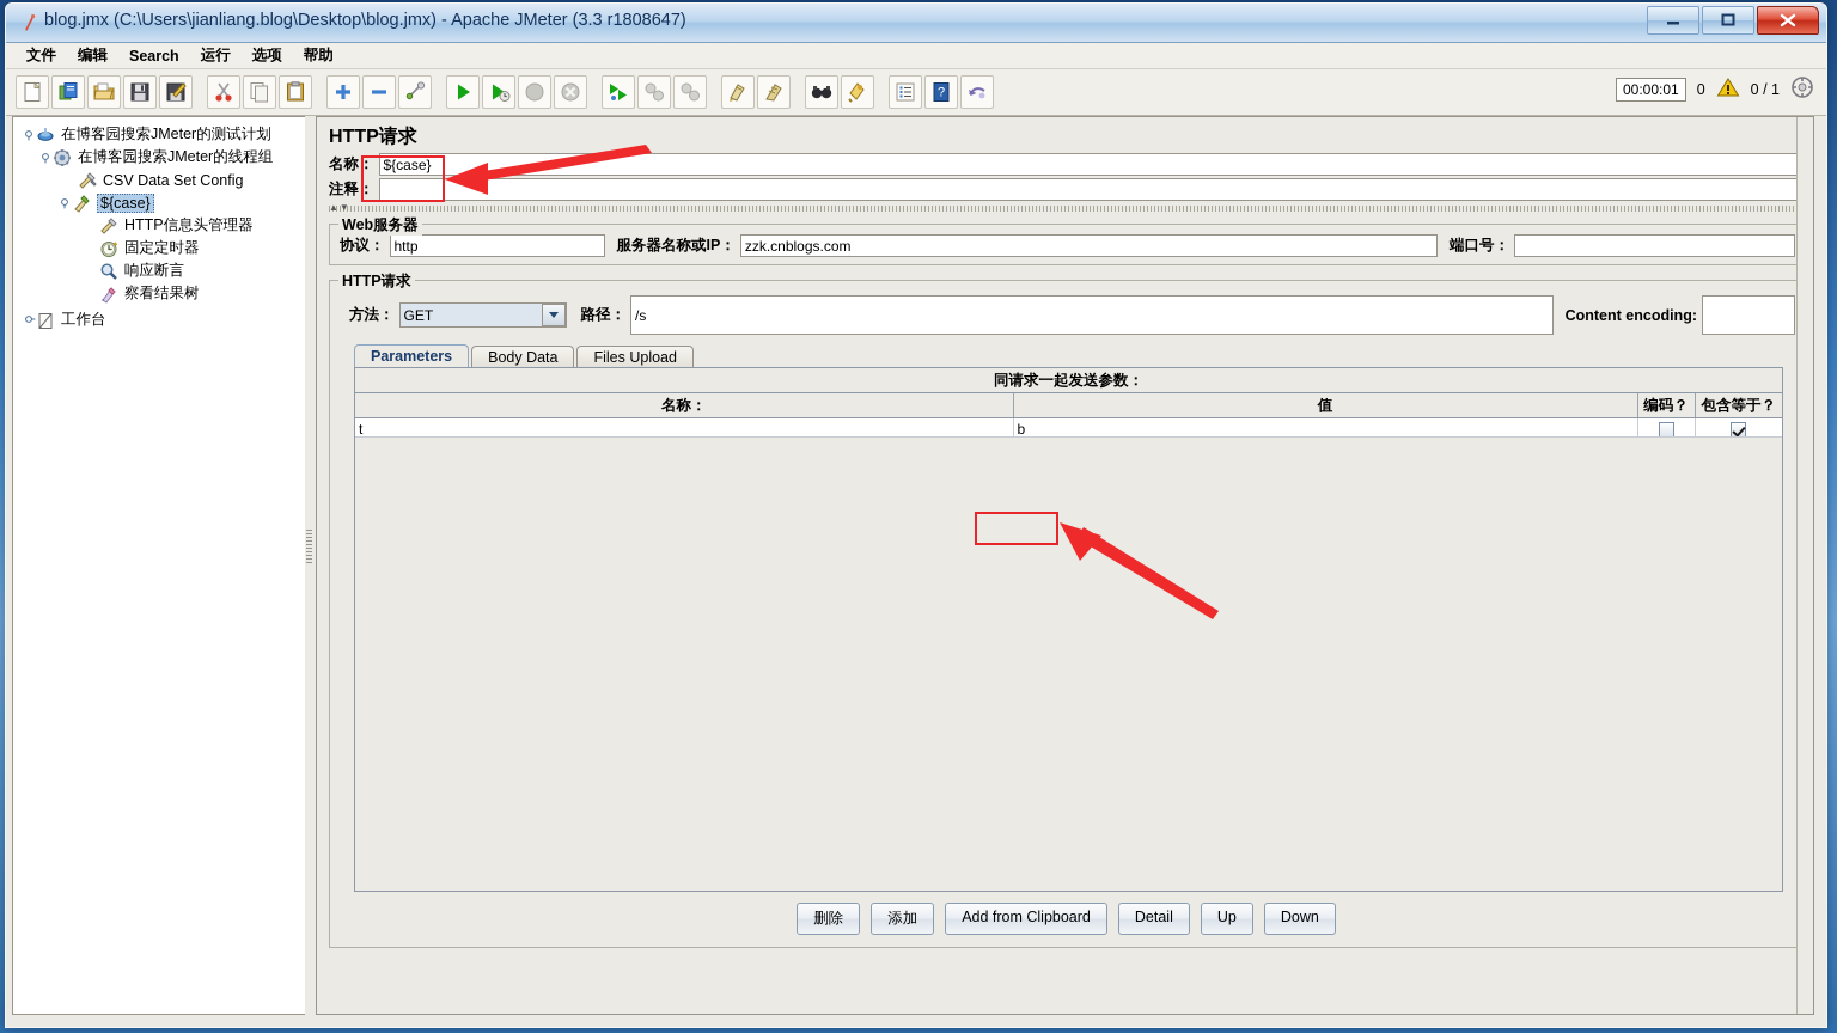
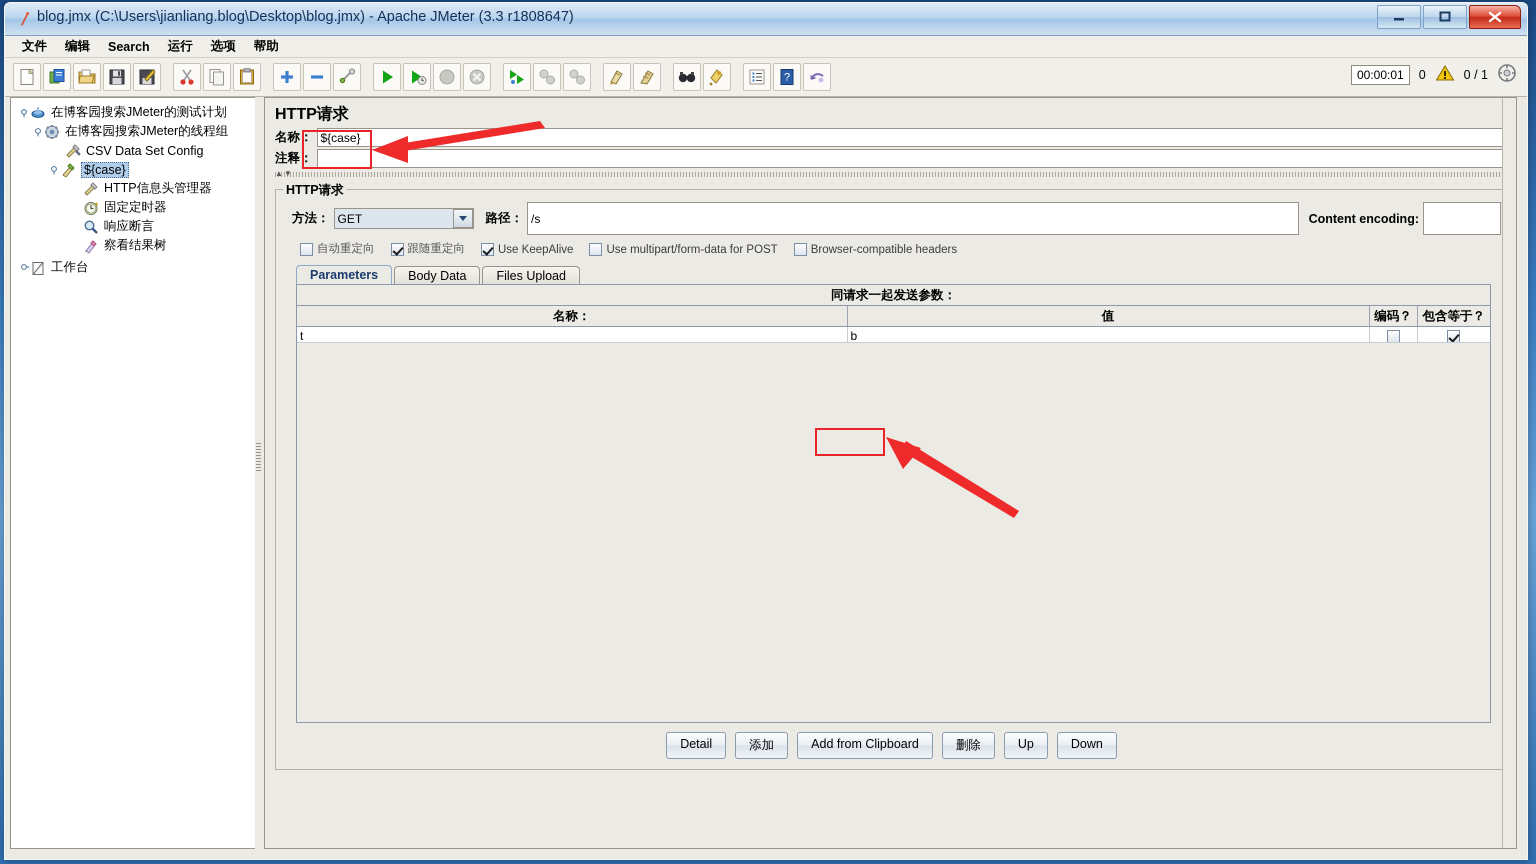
  blog.jmx (C:\Users\jianliang.blog\Desktop\blog.jmx) - Apache JMeter (3.3 r1808647)
  文件
  编辑
  Search
  运行
  选项
  帮助
  ?
  00:00:01
  0
  0 / 1
  在博客园搜索JMeter的测试计划
  在博客园搜索JMeter的线程组
  CSV Data Set Config
  ${case}
  HTTP信息头管理器
  固定定时器
  响应断言
  察看结果树
  工作台
  HTTP请求
  名称：
  ${case}
  注释：
  ▲▼
- Web服务器
- 协议：
- http
- 服务器名称或IP：
- zzk.cnblogs.com
- 端口号：
  HTTP请求
  方法：
  GET
  路径：
  /s
  Content encoding:
+ 自动重定向
+ 跟随重定向
+ Use KeepAlive
+ Use multipart/form-data for POST
+ Browser-compatible headers
  Parameters
  Body Data
  Files Upload
  同请求一起发送参数：
  名称：	值	编码？	包含等于？
  t	b
- 删除
+ Detail
  添加
  Add from Clipboard
- Detail
+ 删除
  Up
  Down
